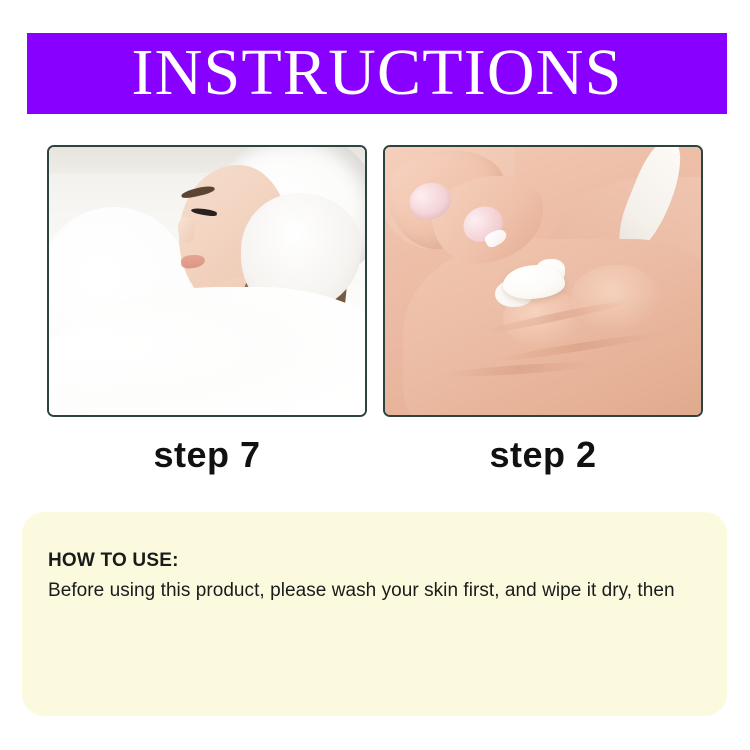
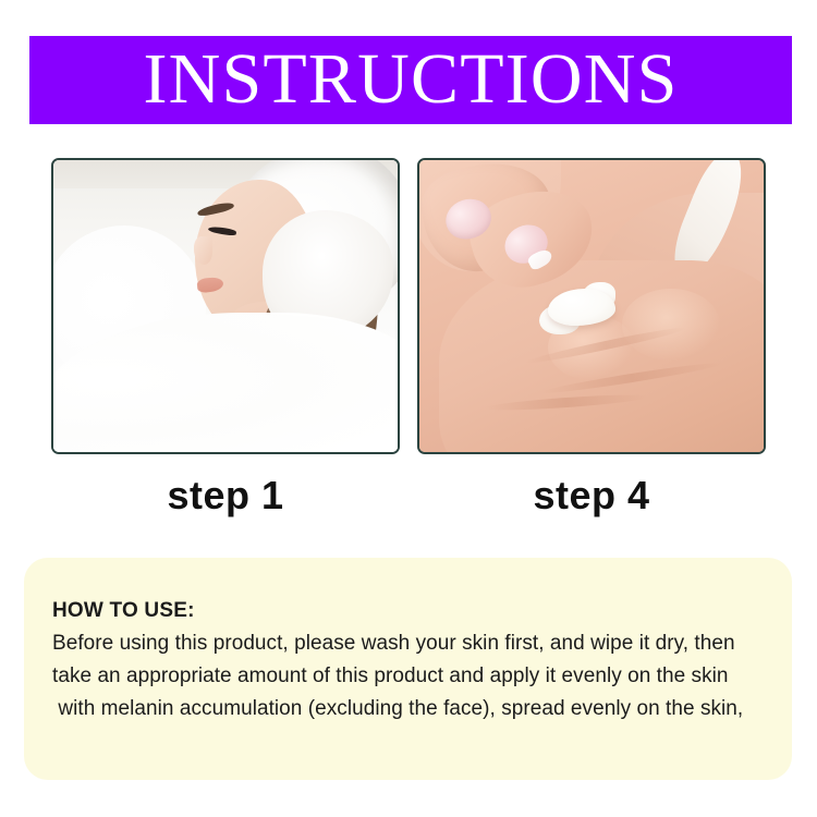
  INSTRUCTIONS
- step 7
+ step 1
- step 2
+ step 4
  HOW TO USE:
  Before using this product, please wash your skin first, and wipe it dry, then
+ take an appropriate amount of this product and apply it evenly on the skin
+ with melanin accumulation (excluding the face), spread evenly on the skin,
